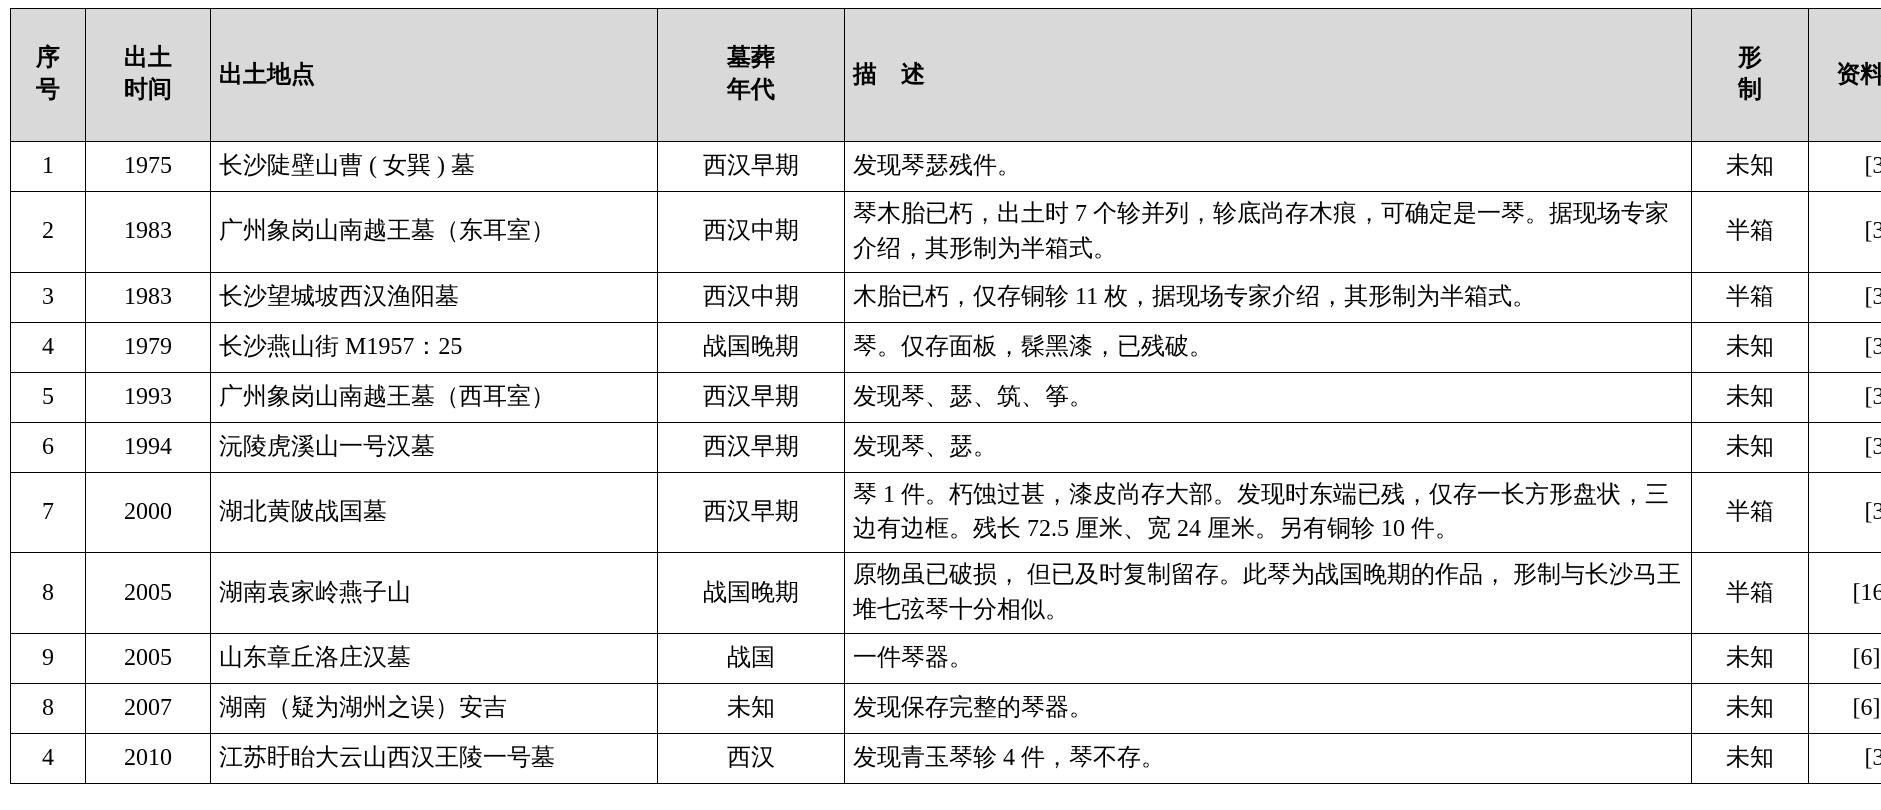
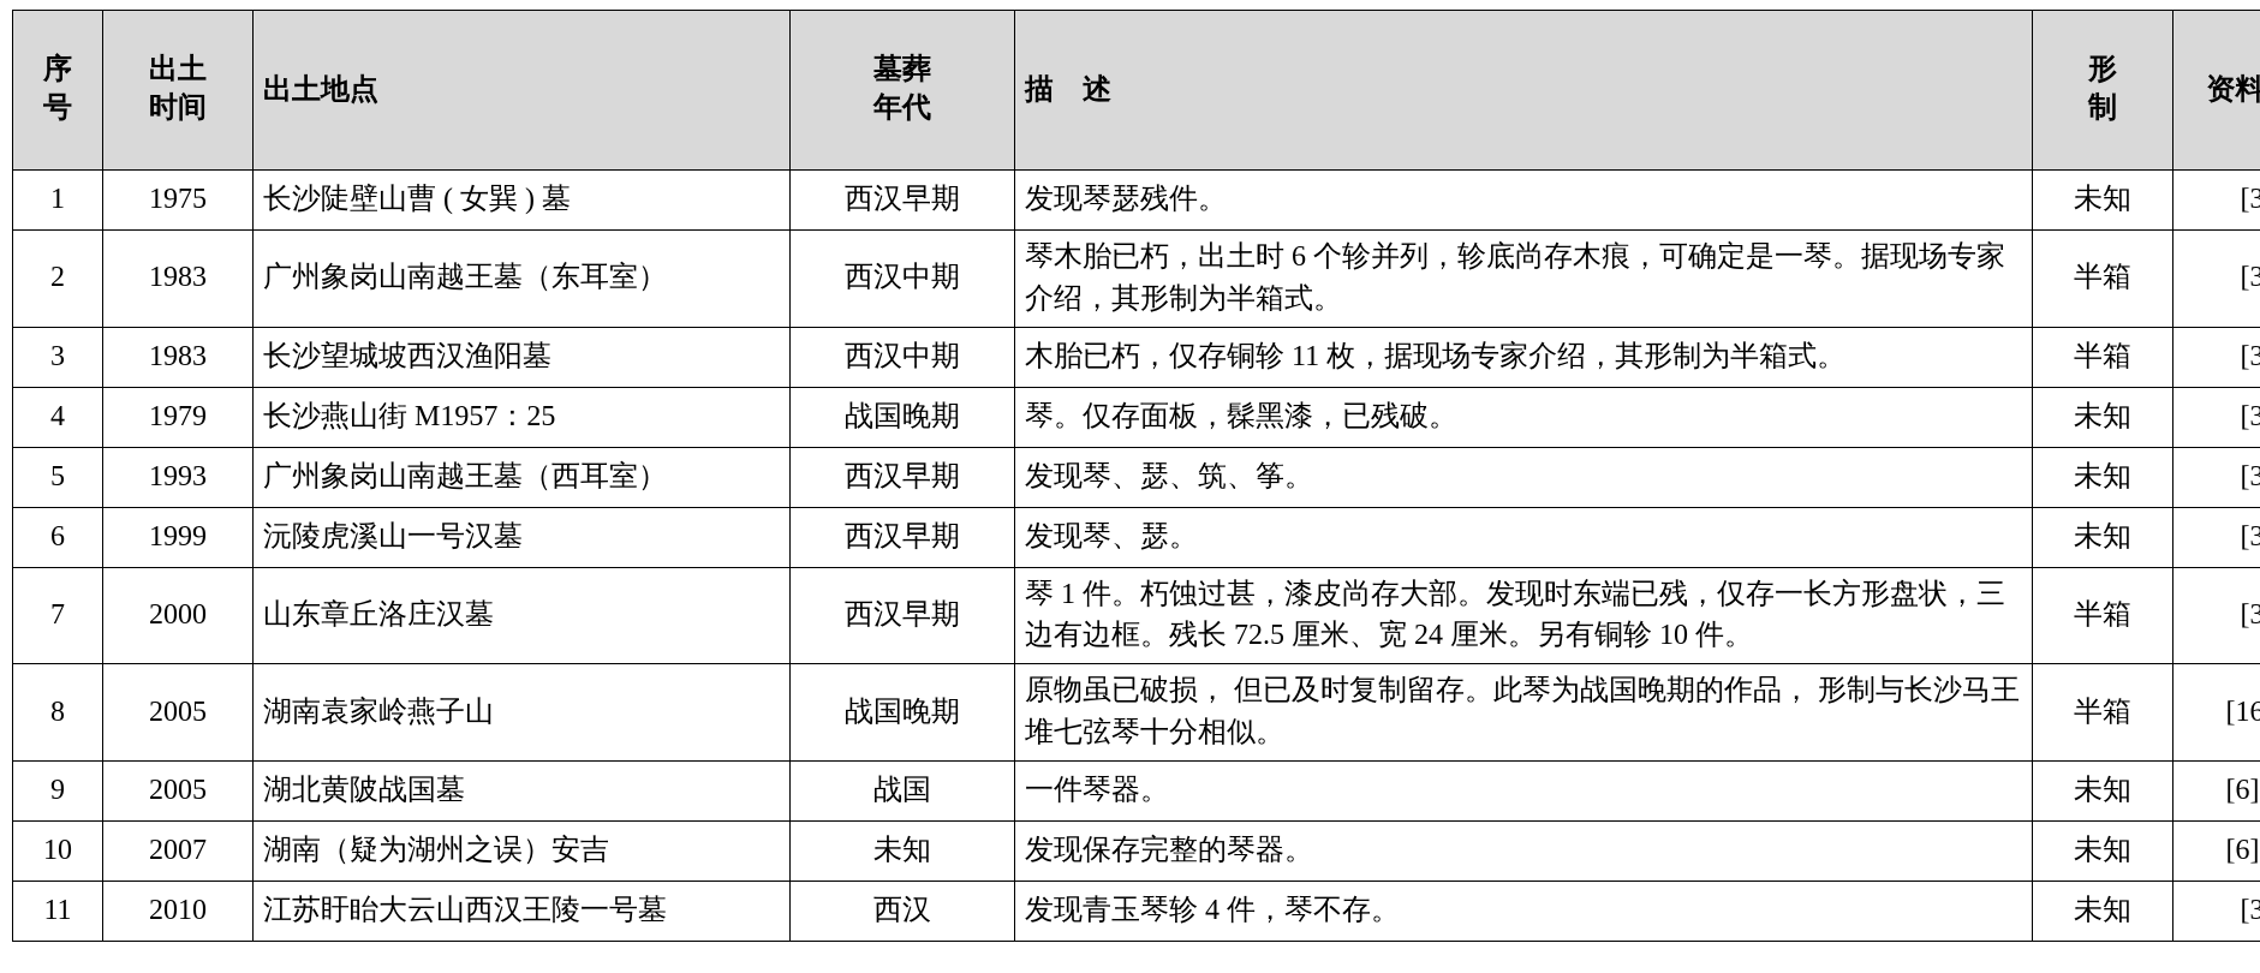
  序 号	出土 时间	出土地点	墓葬 年代	描 述	形 制	资料
  1	1975	长沙陡壁山曹 ( 女巽 ) 墓	西汉早期	发现琴瑟残件。	未知	[3
- 2	1983	广州象岗山南越王墓（东耳室）	西汉中期	琴木胎已朽，出土时 7 个轸并列，轸底尚存木痕，可确定是一琴。据现场专家介绍，其形制为半箱式。	半箱	[3
+ 2	1983	广州象岗山南越王墓（东耳室）	西汉中期	琴木胎已朽，出土时 6 个轸并列，轸底尚存木痕，可确定是一琴。据现场专家介绍，其形制为半箱式。	半箱	[3
  3	1983	长沙望城坡西汉渔阳墓	西汉中期	木胎已朽，仅存铜轸 11 枚，据现场专家介绍，其形制为半箱式。	半箱	[3
  4	1979	长沙燕山街 M1957：25	战国晚期	琴。仅存面板，髹黑漆，已残破。	未知	[3
  5	1993	广州象岗山南越王墓（西耳室）	西汉早期	发现琴、瑟、筑、筝。	未知	[3
- 6	1994	沅陵虎溪山一号汉墓	西汉早期	发现琴、瑟。	未知	[3
+ 6	1999	沅陵虎溪山一号汉墓	西汉早期	发现琴、瑟。	未知	[3
- 7	2000	湖北黄陂战国墓	西汉早期	琴 1 件。朽蚀过甚，漆皮尚存大部。发现时东端已残，仅存一长方形盘状，三边有边框。残长 72.5 厘米、宽 24 厘米。另有铜轸 10 件。	半箱	[3
+ 7	2000	山东章丘洛庄汉墓	西汉早期	琴 1 件。朽蚀过甚，漆皮尚存大部。发现时东端已残，仅存一长方形盘状，三边有边框。残长 72.5 厘米、宽 24 厘米。另有铜轸 10 件。	半箱	[3
  8	2005	湖南袁家岭燕子山	战国晚期	原物虽已破损， 但已及时复制留存。此琴为战国晚期的作品， 形制与长沙马王堆七弦琴十分相似。	半箱	[16
- 9	2005	山东章丘洛庄汉墓	战国	一件琴器。	未知	[6]
+ 9	2005	湖北黄陂战国墓	战国	一件琴器。	未知	[6]
- 8	2007	湖南（疑为湖州之误）安吉	未知	发现保存完整的琴器。	未知	[6]
+ 10	2007	湖南（疑为湖州之误）安吉	未知	发现保存完整的琴器。	未知	[6]
- 4	2010	江苏盱眙大云山西汉王陵一号墓	西汉	发现青玉琴轸 4 件，琴不存。	未知	[3
+ 11	2010	江苏盱眙大云山西汉王陵一号墓	西汉	发现青玉琴轸 4 件，琴不存。	未知	[3
